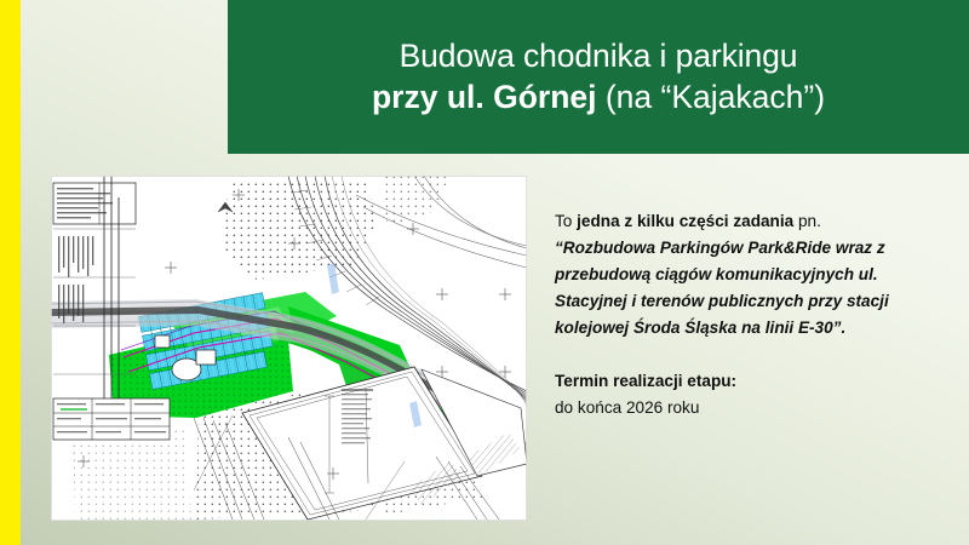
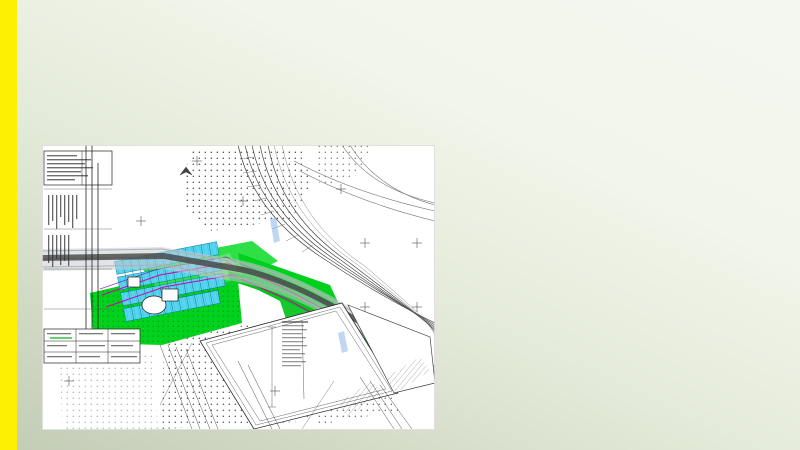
- Budowa chodnika i parkingu
- przy ul. Górnej (na “Kajakach”)
- To jedna z kilku części zadania pn.
- “Rozbudowa Parkingów Park&Ride wraz z przebudową ciągów komunikacyjnych ul. Stacyjnej i terenów publicznych przy stacji kolejowej Środa Śląska na linii E-30”.
- Termin realizacji etapu:
- do końca 2026 roku
